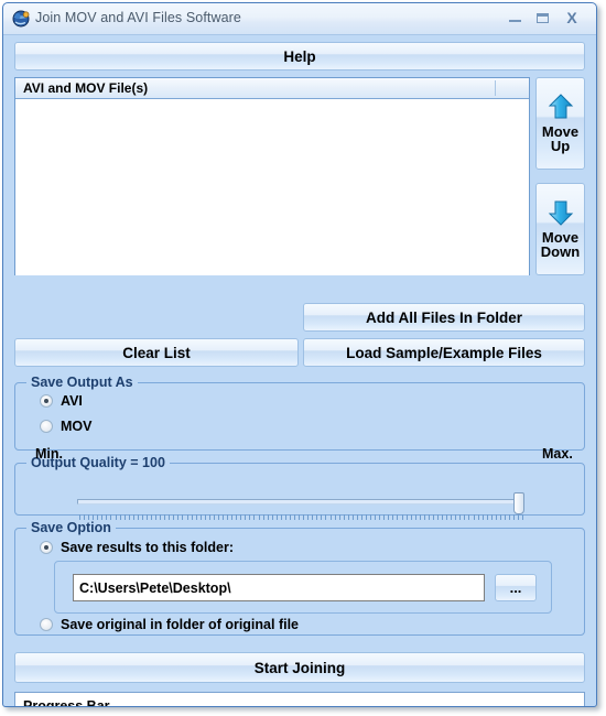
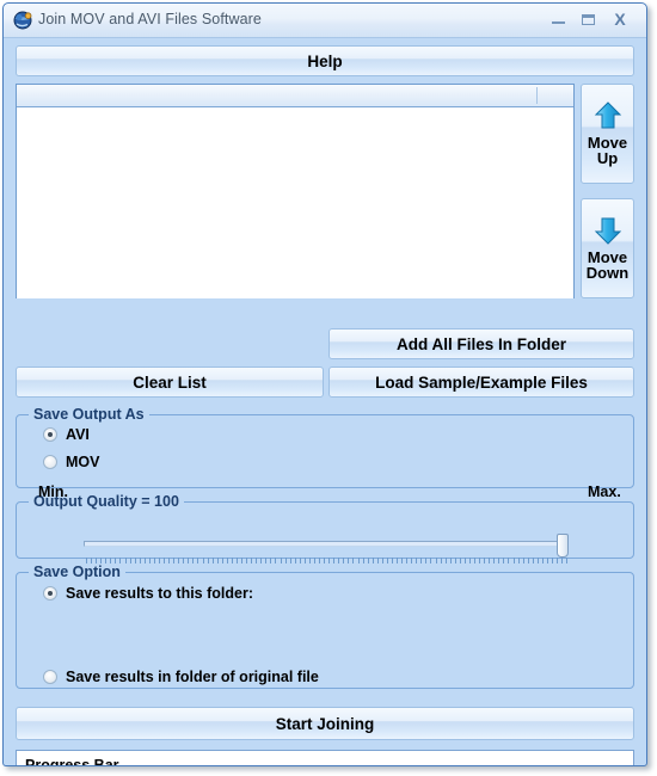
  Join MOV and AVI Files Software
  X
  Help
- AVI and MOV File(s)
  Move
  Up
  Move
  Down
  Add All Files In Folder
  Clear List
  Load Sample/Example Files
  Save Output As
  AVI
  MOV
  Output Quality = 100
  Min.
  Max.
  Save Option
  Save results to this folder:
- C:\Users\Pete\Desktop\
- ...
- Save original in folder of original file
+ Save results in folder of original file
  Start Joining
